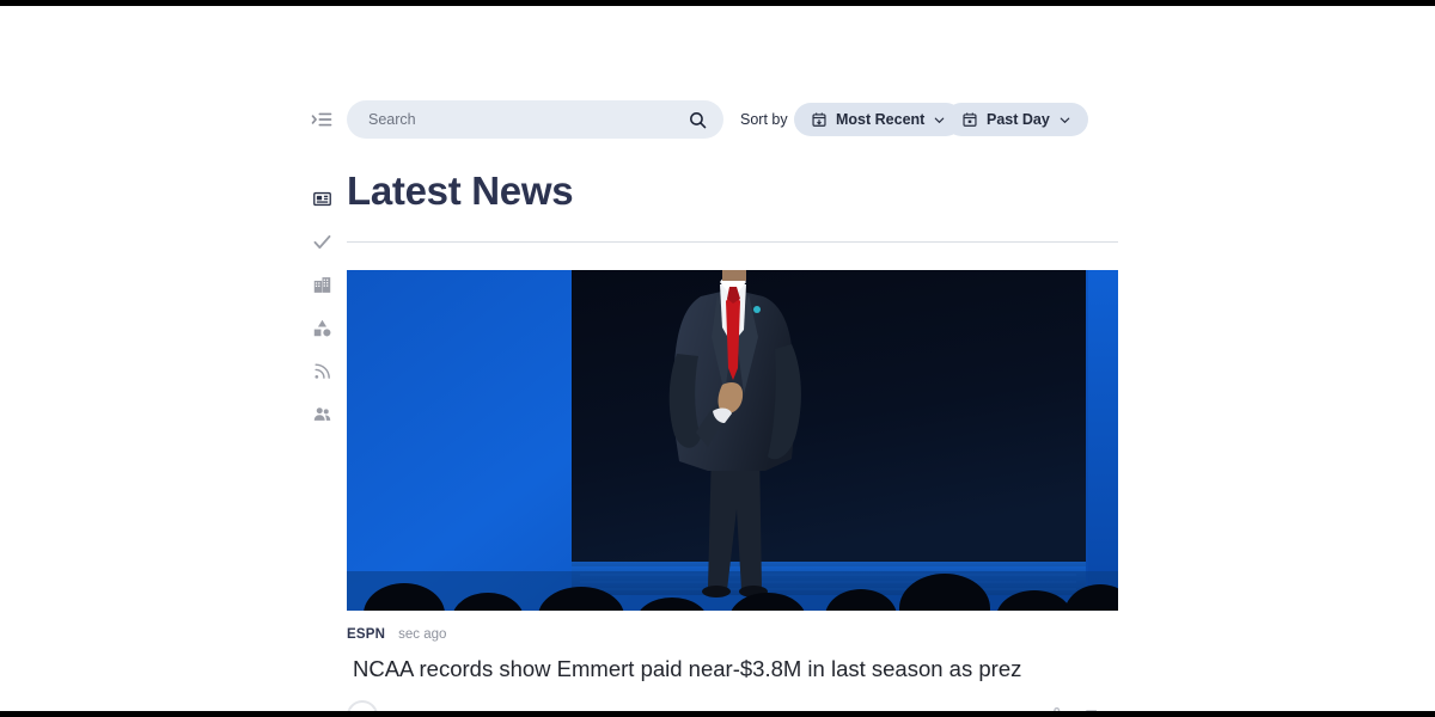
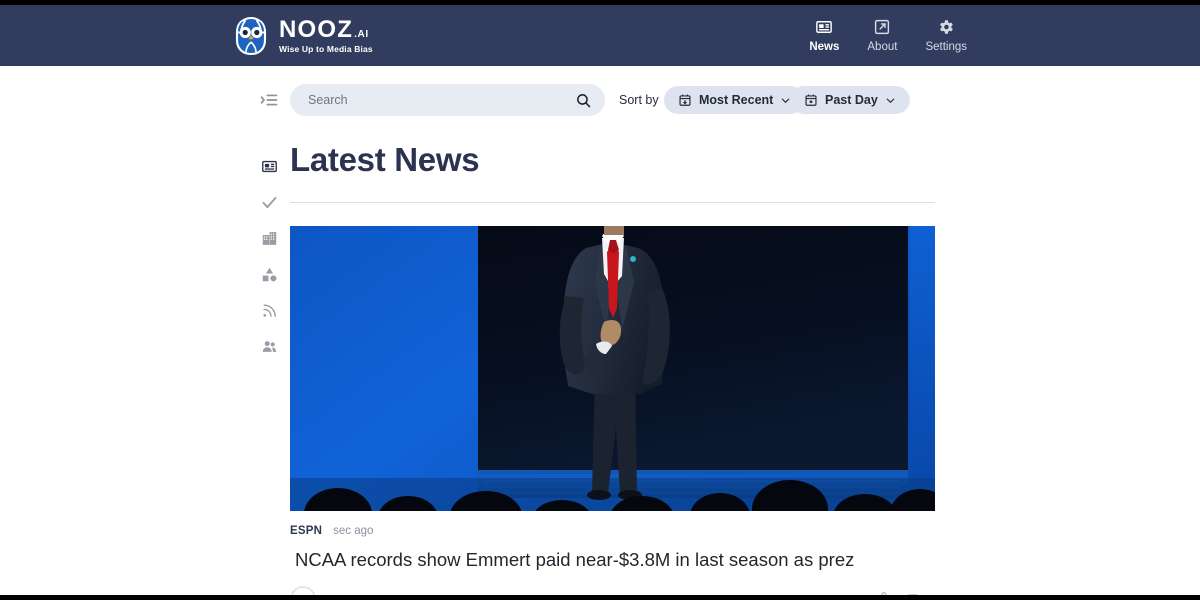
+ NOOZ
+ .AI
+ Wise Up to Media Bias
+ News
+ About
+ Settings
  Search
  Sort by
  Most Recent
  Past Day
  Latest News
  ESPN
  sec ago
  NCAA records show Emmert paid near-$3.8M in last season as prez
